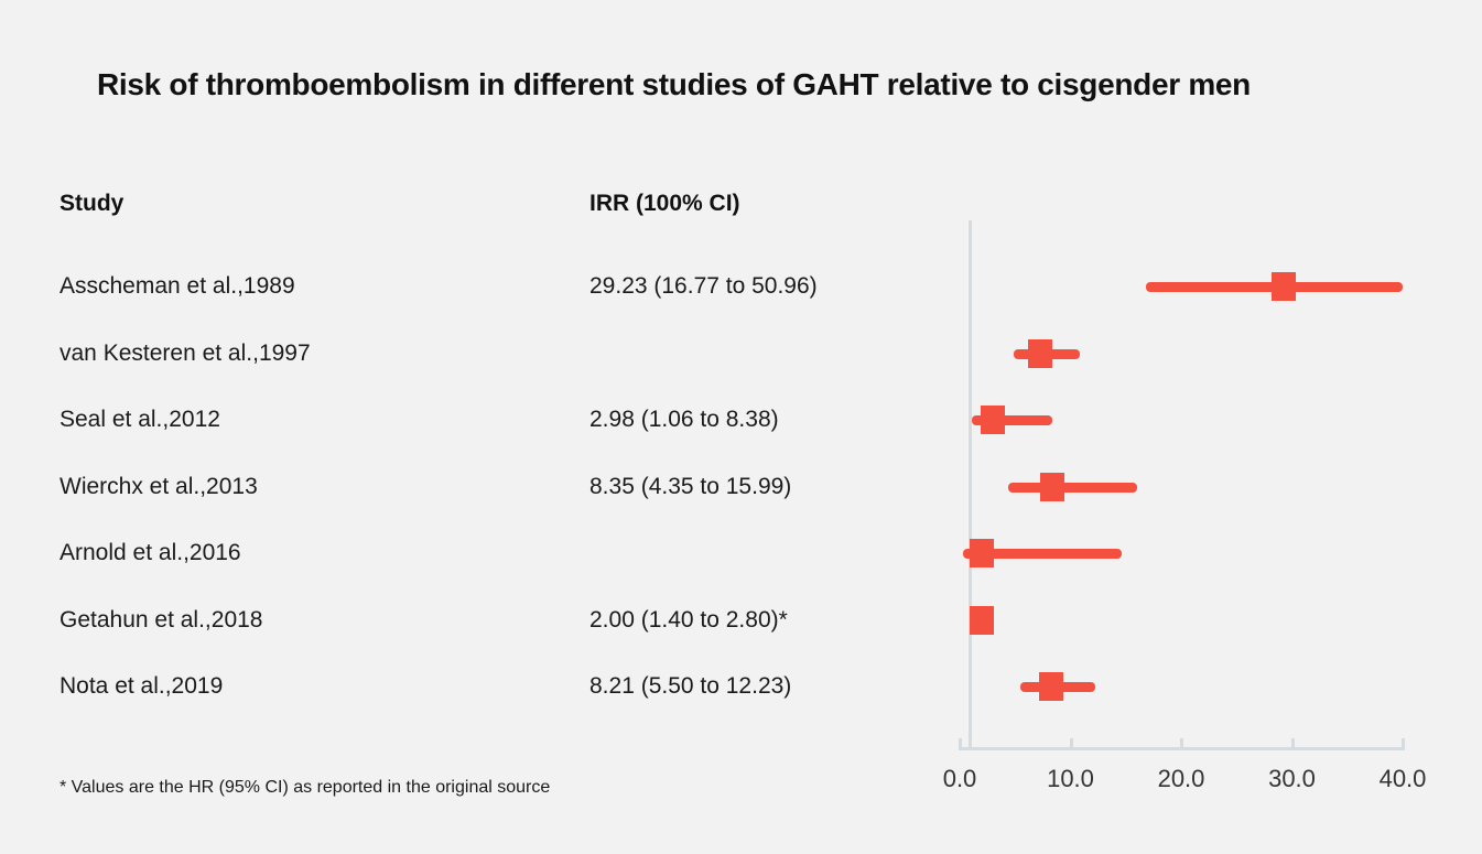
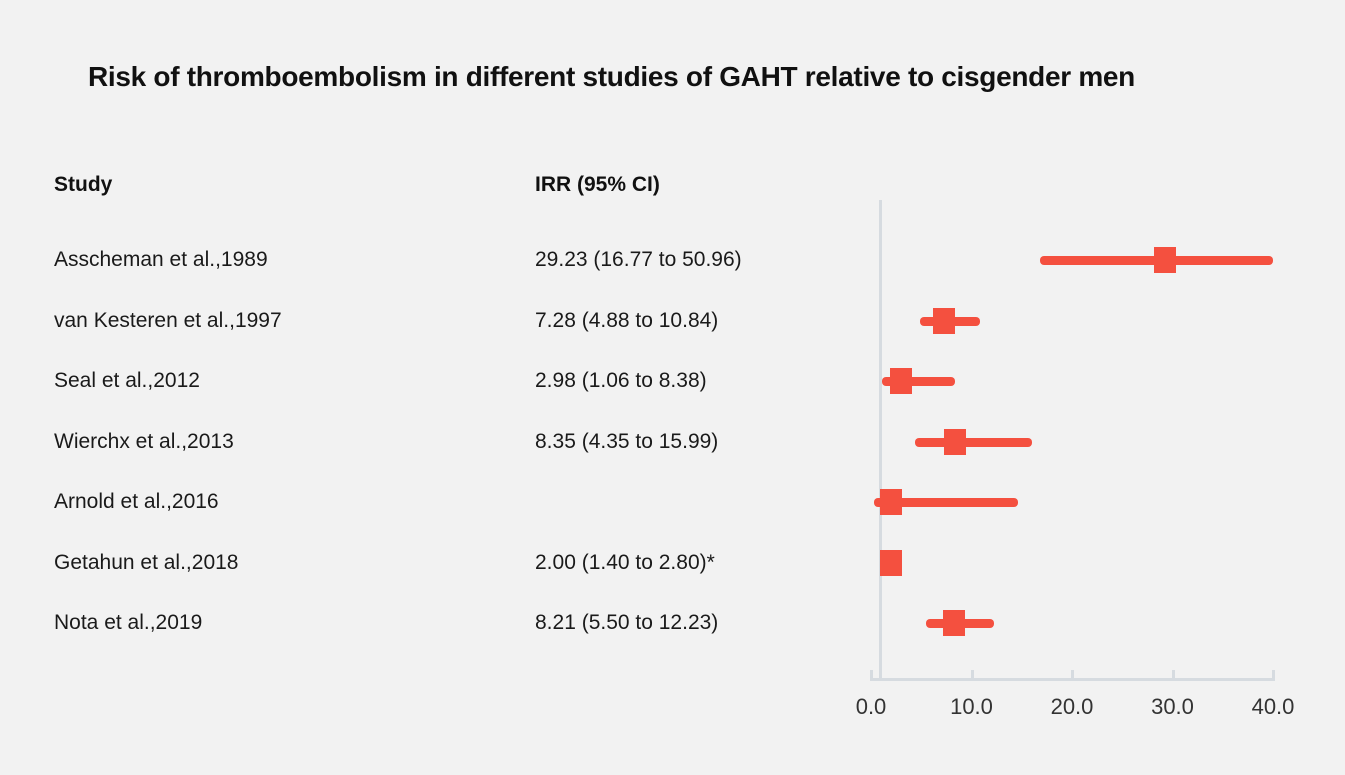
  Risk of thromboembolism in different studies of GAHT relative to cisgender men
  Study
- IRR (100% CI)
+ IRR (95% CI)
  Asscheman et al.,1989
  29.23 (16.77 to 50.96)
  van Kesteren et al.,1997
+ 7.28 (4.88 to 10.84)
  Seal et al.,2012
  2.98 (1.06 to 8.38)
  Wierchx et al.,2013
  8.35 (4.35 to 15.99)
  Arnold et al.,2016
  Getahun et al.,2018
  2.00 (1.40 to 2.80)*
  Nota et al.,2019
  8.21 (5.50 to 12.23)
  0.0
  10.0
  20.0
  30.0
  40.0
- * Values are the HR (95% CI) as reported in the original source
